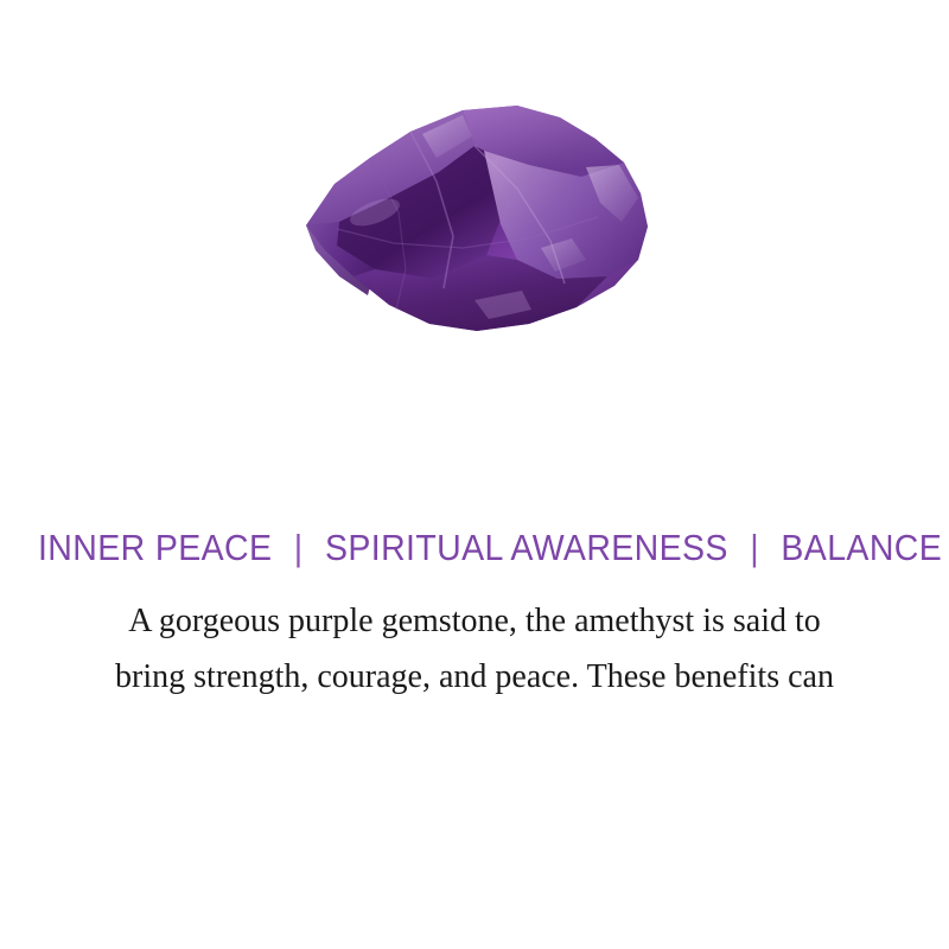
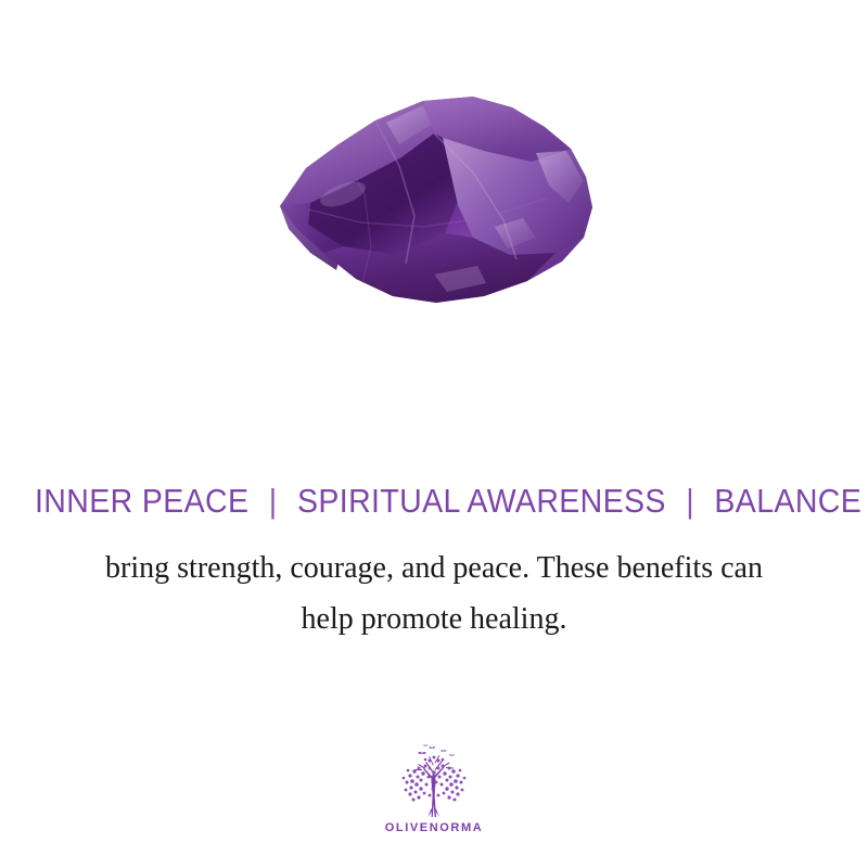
  INNER PEACE | SPIRITUAL AWARENESS | BALANCE
- A gorgeous purple gemstone, the amethyst is said to
  bring strength, courage, and peace. These benefits can
+ help promote healing.
+ OLIVENORMA
